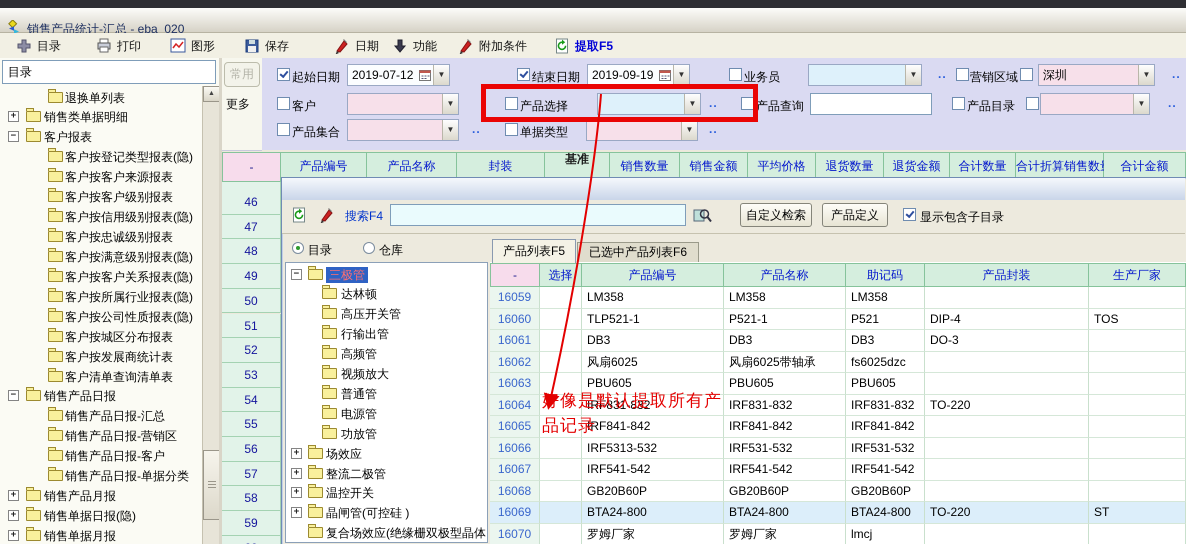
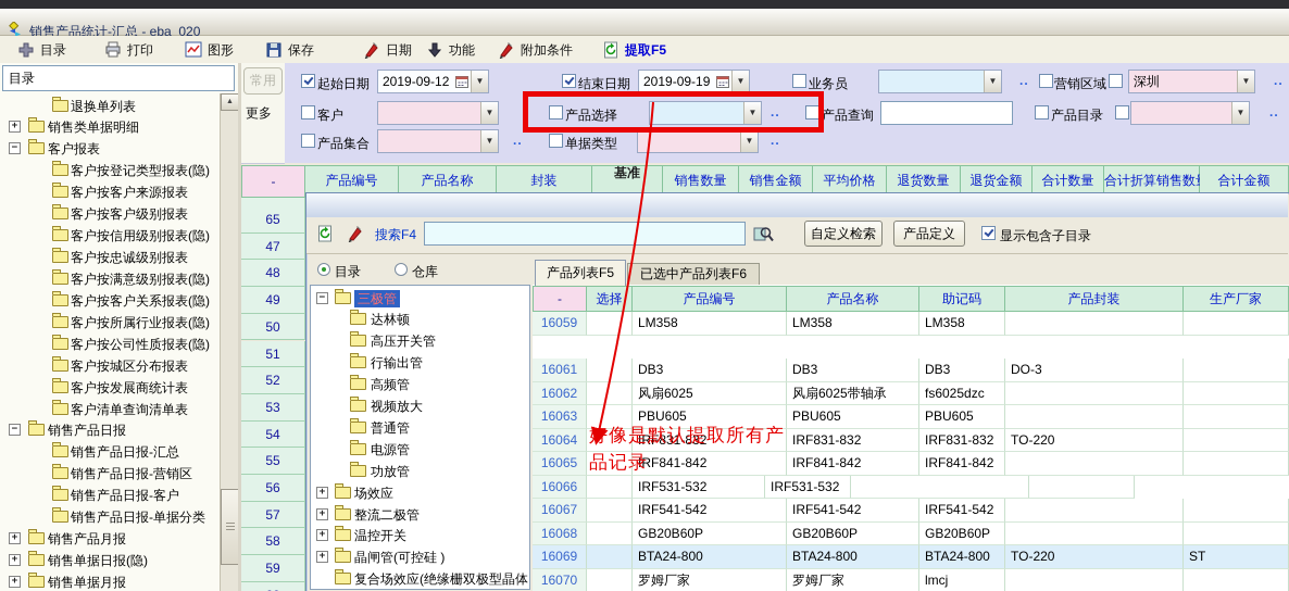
  销售产品统计-汇总 - eba_020
  目录
  打印
  图形
  保存
  日期
  功能
  附加条件
  提取F5
  目录
  退换单列表
  +
  销售类单据明细
  −
  客户报表
  客户按登记类型报表(隐)
  客户按客户来源报表
  客户按客户级别报表
  客户按信用级别报表(隐)
  客户按忠诚级别报表
  客户按满意级别报表(隐)
  客户按客户关系报表(隐)
  客户按所属行业报表(隐)
  客户按公司性质报表(隐)
  客户按城区分布报表
  客户按发展商统计表
  客户清单查询清单表
  −
  销售产品日报
  销售产品日报-汇总
  销售产品日报-营销区
  销售产品日报-客户
  销售产品日报-单据分类
  +
  销售产品月报
  +
  销售单据日报(隐)
  +
  销售单据月报
  常用
  更多
  起始日期
- 2019-07-12
+ 2019-09-12
  ▼
  结束日期
  2019-09-19
  ▼
  业务员
  ▼
  ..
  营销区域
  深圳
  ▼
  ..
  客户
  ▼
  产品选择
  ▼
  ..
  产品查询
  产品目录
  ▼
  ..
  产品集合
  ▼
  ..
  单据类型
  ▼
  ..
  -
  产品编号
  产品名称
  封装
  基准
  销售数量
  销售金额
  平均价格
  退货数量
  退货金额
  合计数量
  合计折算销售数
  合计金额
- 46
+ 65
  47
  48
  49
  50
  51
  52
  53
  54
  55
  56
  57
  58
  59
  搜索F4
  自定义检索
  产品定义
  显示包含子目录
  目录
  仓库
  −
  三极管
  达林顿
  高压开关管
  行输出管
  高频管
  视频放大
  普通管
  电源管
  功放管
  +
  场效应
  +
  整流二极管
  +
  温控开关
  +
  晶闸管(可控硅 )
  复合场效应(绝缘栅双极型晶体
  产品列表F5
  已选中产品列表F6
  -
  选择
  产品编号
  产品名称
  助记码
  产品封装
  生产厂家
  16059
  LM358
  LM358
  LM358
- 16060
- TLP521-1
- P521-1
- P521
- DIP-4
- TOS
  16061
  DB3
  DB3
  DB3
  DO-3
  16062
  风扇6025
  风扇6025带轴承
  fs6025dzc
  16063
  PBU605
  PBU605
  PBU605
  16064
  IRF831-832
  IRF831-832
  IRF831-832
  TO-220
  16065
  IRF841-842
  IRF841-842
  IRF841-842
  16066
- IRF5313-532
  IRF531-532
  IRF531-532
  16067
  IRF541-542
  IRF541-542
  IRF541-542
  16068
  GB20B60P
  GB20B60P
  GB20B60P
  16069
  BTA24-800
  BTA24-800
  BTA24-800
  TO-220
  ST
  16070
  罗姆厂家
  罗姆厂家
  lmcj
  好像是默认提取所有产
  品记录
